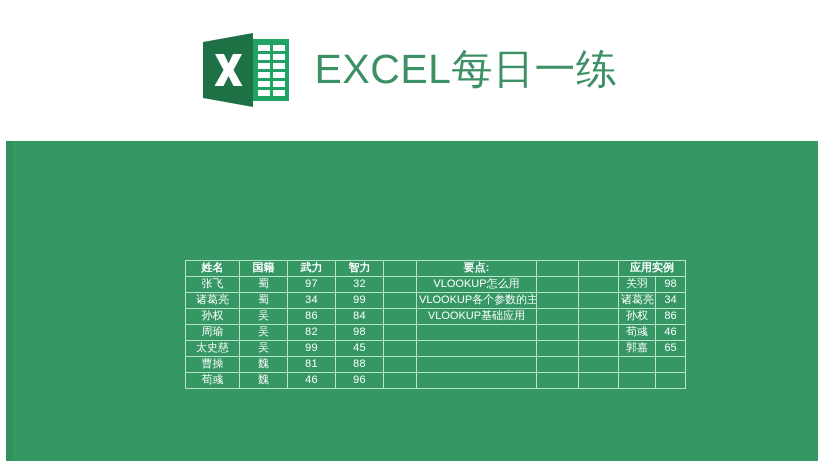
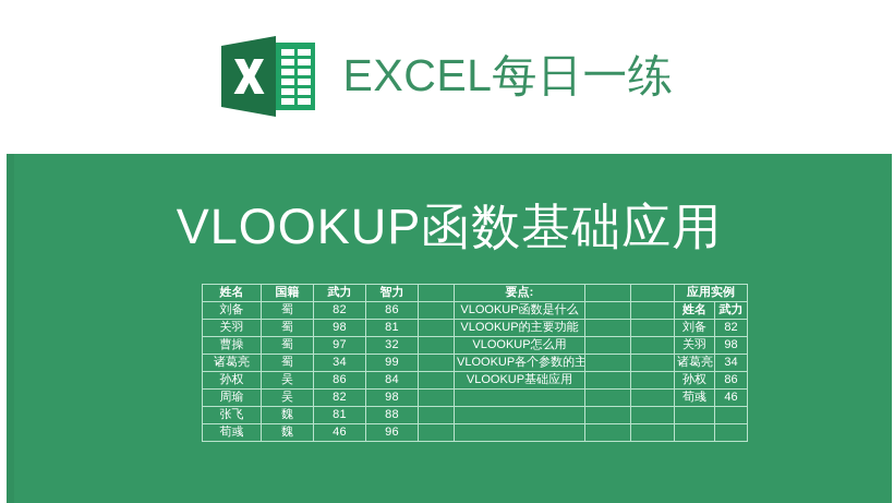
  EXCEL每日一练
+ VLOOKUP函数基础应用
  姓名	国籍	武力	智力		要点:			应用实例
+ 刘备	蜀	82	86		VLOOKUP函数是什么			姓名	武力
+ 关羽	蜀	98	81		VLOOKUP的主要功能			刘备	82
- 张飞	蜀	97	32		VLOOKUP怎么用			关羽	98
+ 曹操	蜀	97	32		VLOOKUP怎么用			关羽	98
  诸葛亮	蜀	34	99		VLOOKUP各个参数的主			诸葛亮	34
  孙权	吴	86	84		VLOOKUP基础应用			孙权	86
  周瑜	吴	82	98					荀彧	46
- 太史慈	吴	99	45					郭嘉	65
- 曹操	魏	81	88
+ 张飞	魏	81	88
  荀彧	魏	46	96
